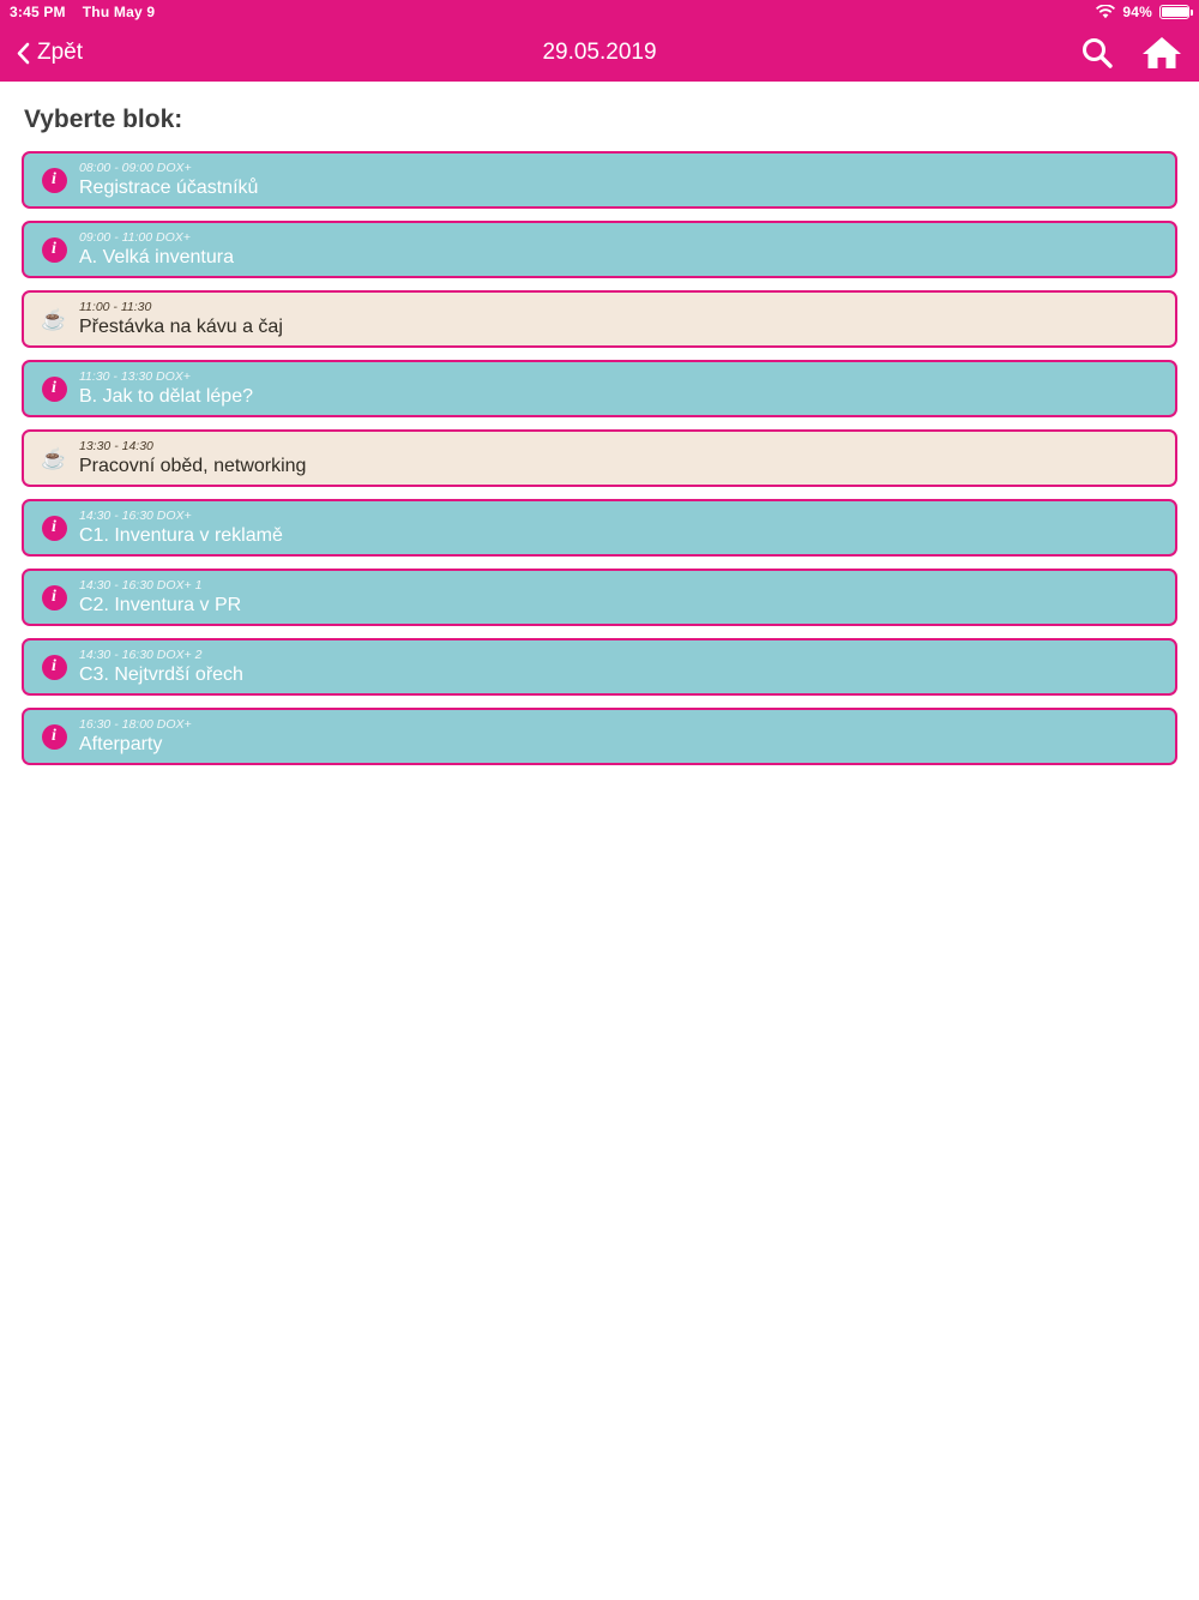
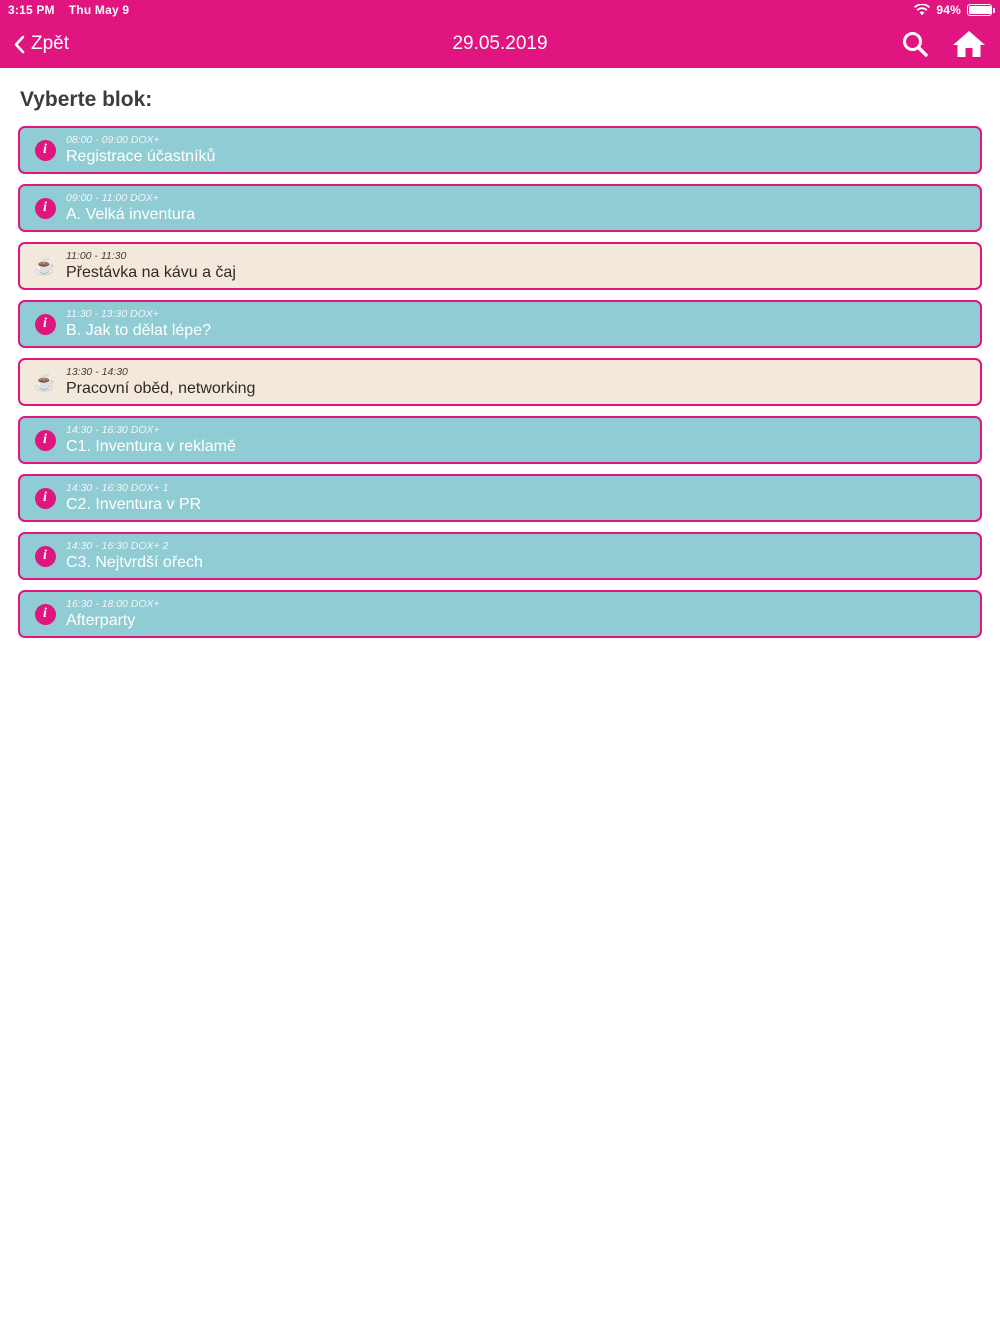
- 3:45 PM
+ 3:15 PM
  Thu May 9
  94%
  Zpět
  29.05.2019
  Vyberte blok:
  i
  08:00 - 09:00 DOX+
  Registrace účastníků
  i
  09:00 - 11:00 DOX+
  A. Velká inventura
  ☕
  11:00 - 11:30
  Přestávka na kávu a čaj
  i
  11:30 - 13:30 DOX+
  B. Jak to dělat lépe?
  ☕
  13:30 - 14:30
  Pracovní oběd, networking
  i
  14:30 - 16:30 DOX+
  C1. Inventura v reklamě
  i
  14:30 - 16:30 DOX+ 1
  C2. Inventura v PR
  i
  14:30 - 16:30 DOX+ 2
  C3. Nejtvrdší ořech
  i
  16:30 - 18:00 DOX+
  Afterparty
